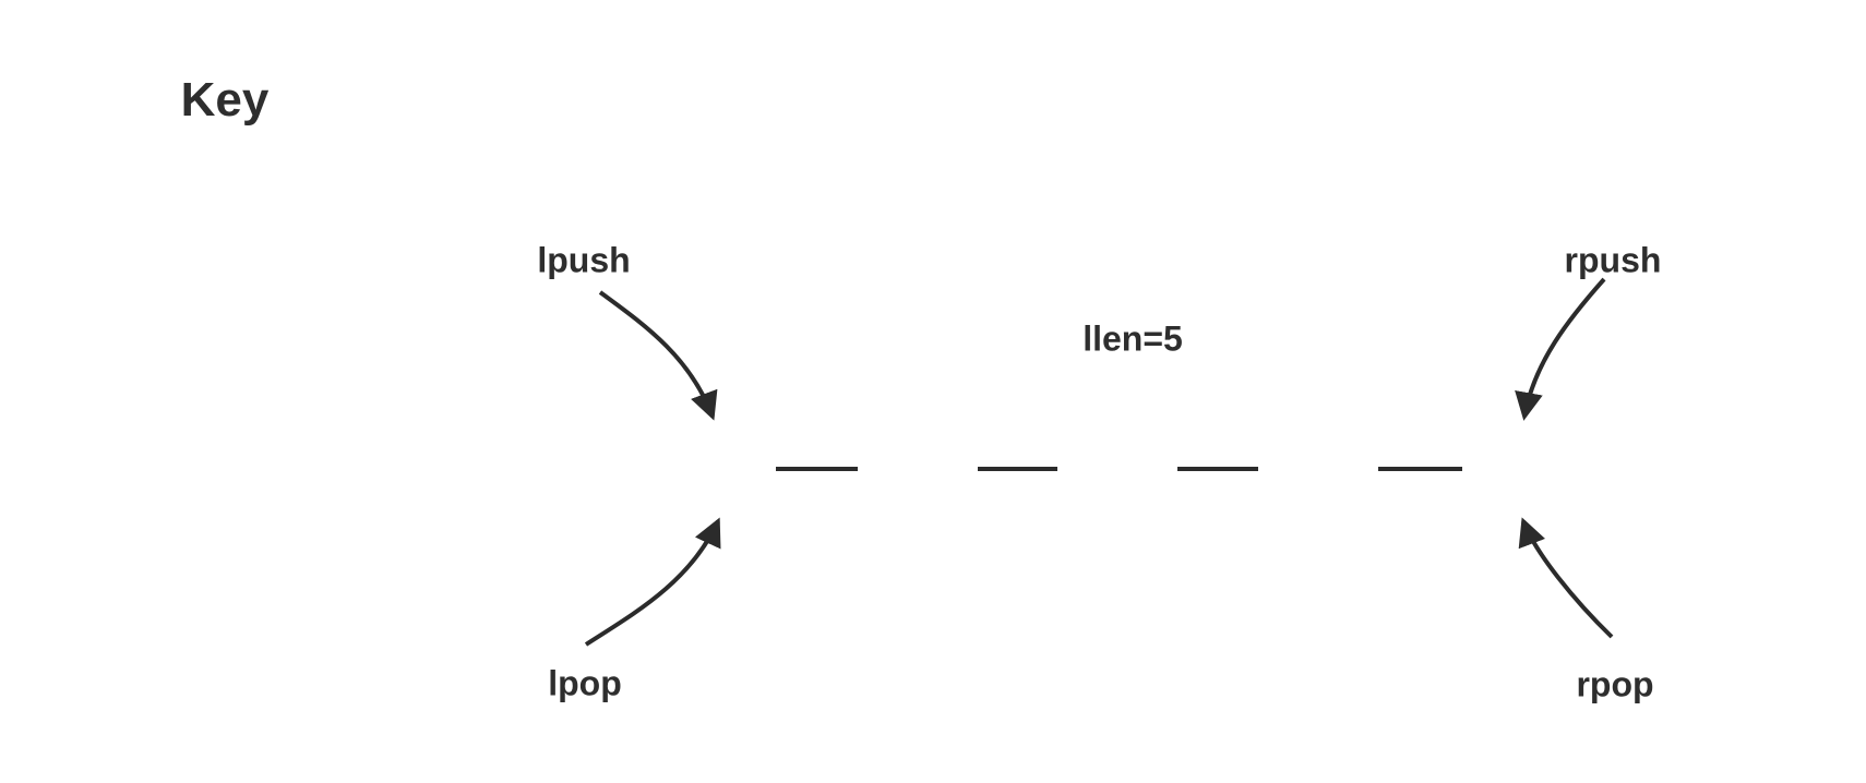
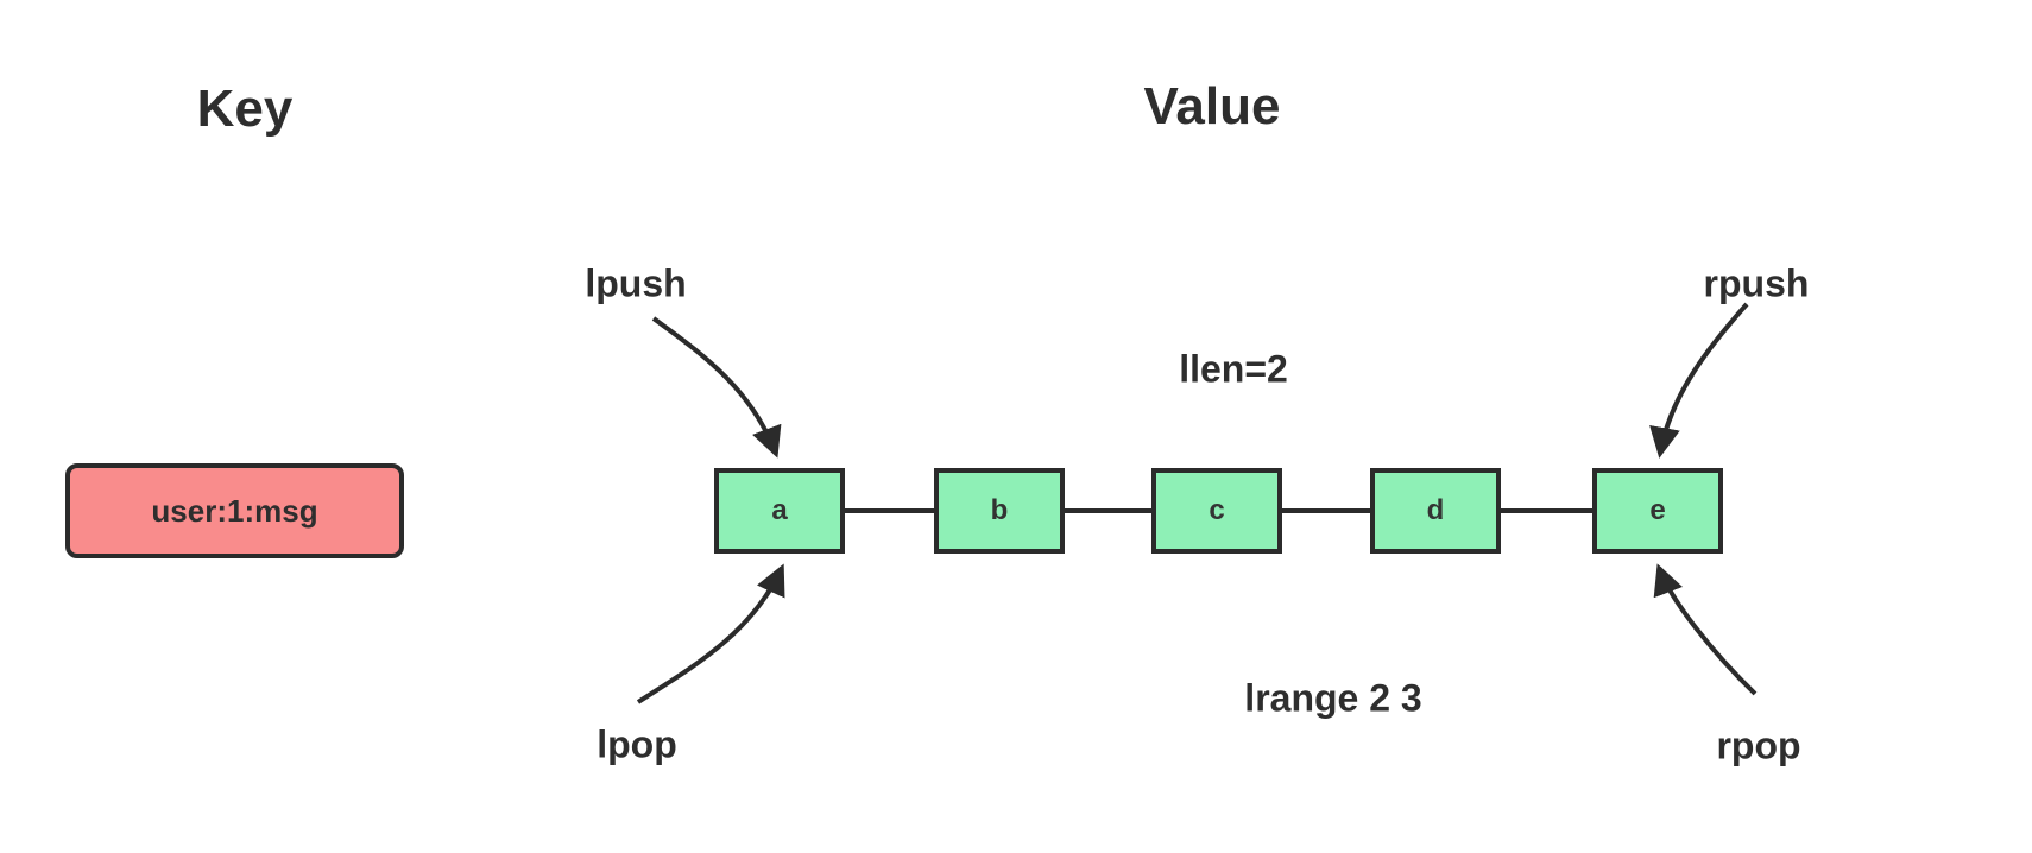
  Key
+ Value
+ user:1:msg
+ a
+ b
+ c
+ d
+ e
  lpush
  lpop
  rpush
  rpop
- llen=5
+ llen=2
+ lrange 2 3
